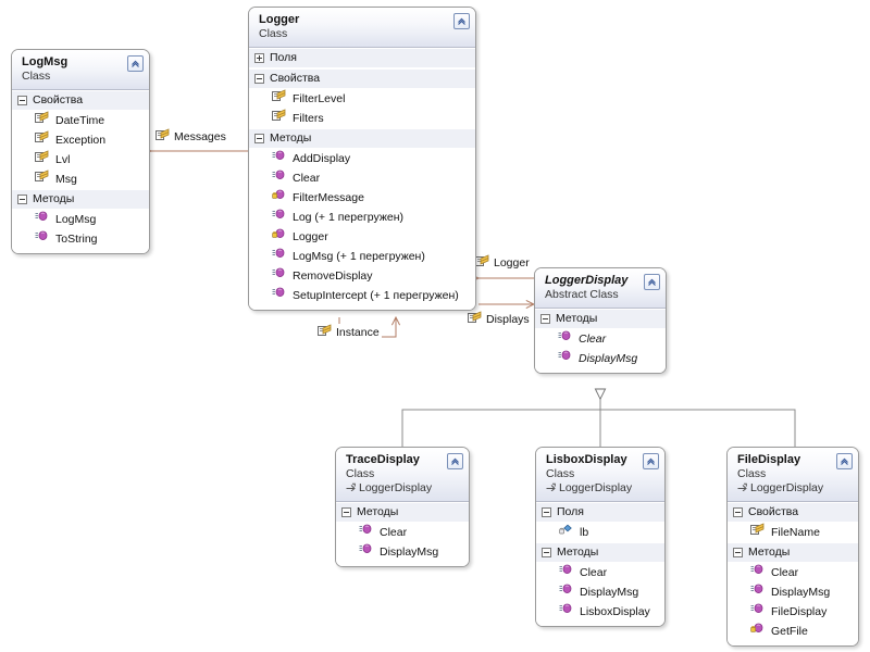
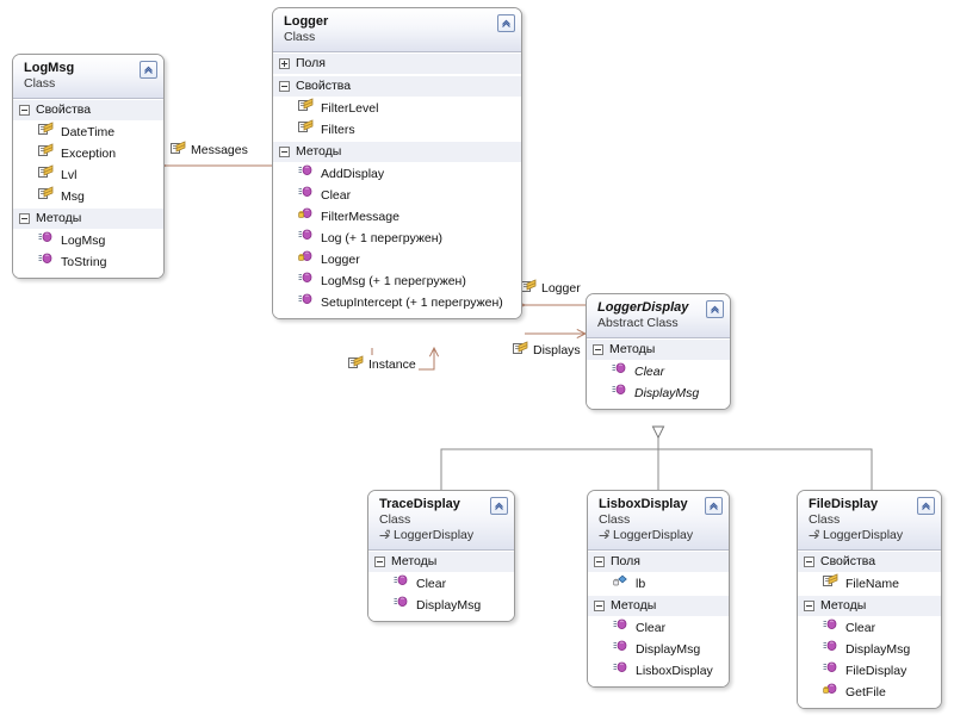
  Messages
  Logger
  Displays
  Instance
  LogMsg
  Class
  Свойства
  DateTime
  Exception
  Lvl
  Msg
  Методы
  LogMsg
  ToString
  Logger
  Class
  Поля
  Свойства
  FilterLevel
  Filters
  Методы
  AddDisplay
  Clear
  FilterMessage
  Log (+ 1 перегружен)
  Logger
  LogMsg (+ 1 перегружен)
- RemoveDisplay
  SetupIntercept (+ 1 перегружен)
  LoggerDisplay
  Abstract Class
  Методы
  Clear
  DisplayMsg
  TraceDisplay
  Class
  LoggerDisplay
  Методы
  Clear
  DisplayMsg
  LisboxDisplay
  Class
  LoggerDisplay
  Поля
  lb
  Методы
  Clear
  DisplayMsg
  LisboxDisplay
  FileDisplay
  Class
  LoggerDisplay
  Свойства
  FileName
  Методы
  Clear
  DisplayMsg
  FileDisplay
  GetFile
